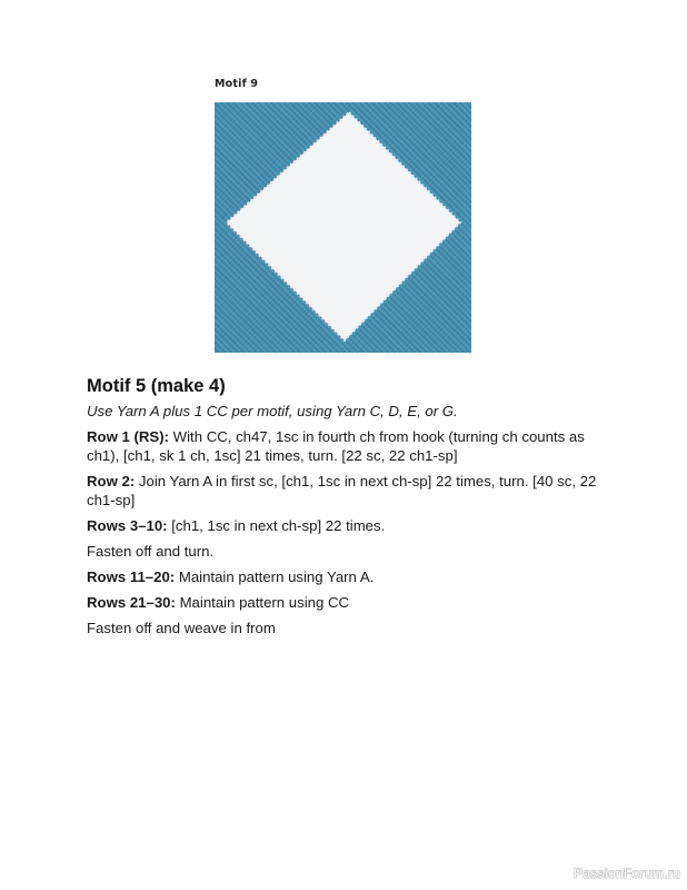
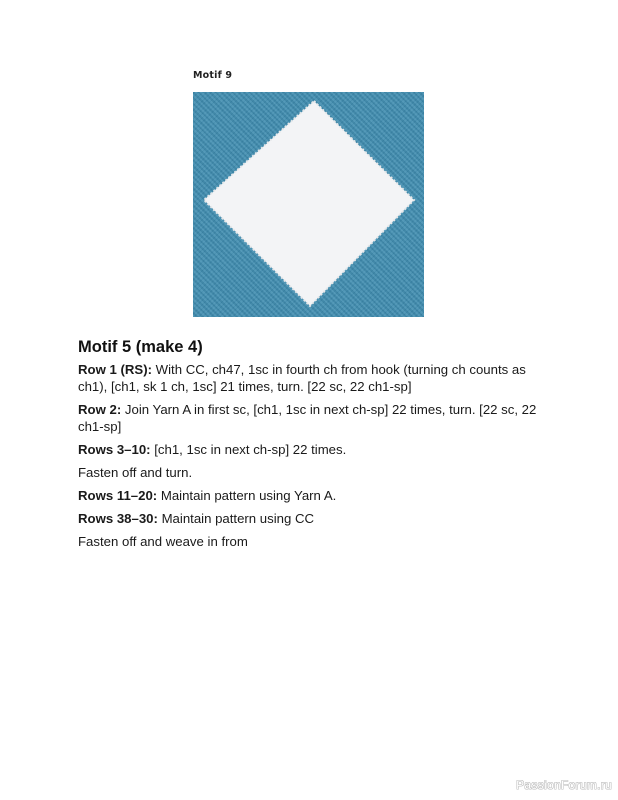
  Motif 9
  Motif 5 (make 4)
- Use Yarn A plus 1 CC per motif, using Yarn C, D, E, or G.
  Row 1 (RS): With CC, ch47, 1sc in fourth ch from hook (turning ch counts as ch1), [ch1, sk 1 ch, 1sc] 21 times, turn. [22 sc, 22 ch1-sp]
- Row 2: Join Yarn A in first sc, [ch1, 1sc in next ch-sp] 22 times, turn. [40 sc, 22 ch1-sp]
+ Row 2: Join Yarn A in first sc, [ch1, 1sc in next ch-sp] 22 times, turn. [22 sc, 22 ch1-sp]
  Rows 3–10: [ch1, 1sc in next ch-sp] 22 times.
  Fasten off and turn.
  Rows 11–20: Maintain pattern using Yarn A.
- Rows 21–30: Maintain pattern using CC
+ Rows 38–30: Maintain pattern using CC
  Fasten off and weave in from
  PassionForum.ru
